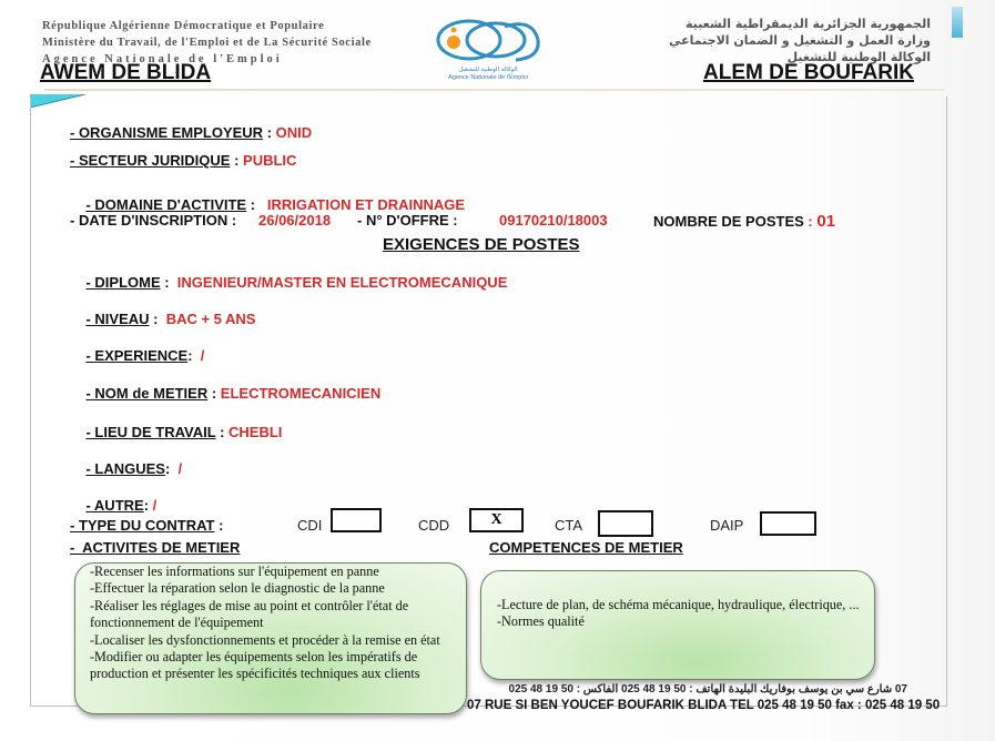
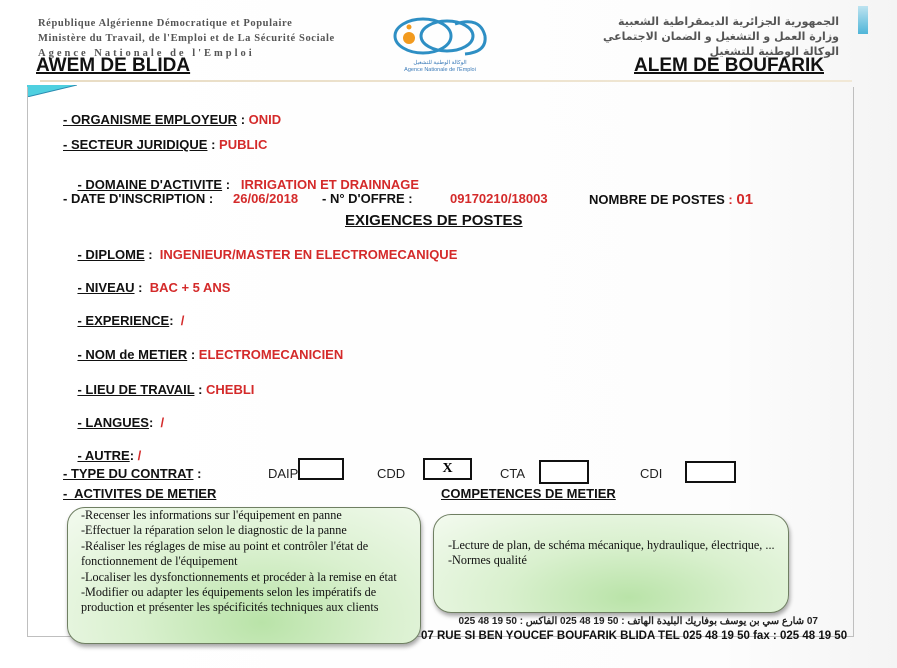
  République Algérienne Démocratique et Populaire
  Ministère du Travail, de l'Emploi et de La Sécurité Sociale
  Agence Nationale de l'Emploi
  الجمهورية الجزائرية الديمقراطية الشعبية
  وزارة العمل و التشغيل و الضمان الاجتماعي
  الوكالة الوطنية للتشغيل
  AWEM DE BLIDA
  ALEM DE BOUFARIK
  - ORGANISME EMPLOYEUR : ONID
  - SECTEUR JURIDIQUE : PUBLIC
  - DOMAINE D'ACTIVITE : IRRIGATION ET DRAINNAGE
  - DATE D'INSCRIPTION :
  26/06/2018
  - N° D'OFFRE :
  09170210/18003
  NOMBRE DE POSTES : 01
  EXIGENCES DE POSTES
  - DIPLOME : INGENIEUR/MASTER EN ELECTROMECANIQUE
  - NIVEAU : BAC + 5 ANS
  - EXPERIENCE: /
  - NOM de METIER : ELECTROMECANICIEN
  - LIEU DE TRAVAIL : CHEBLI
  - LANGUES: /
  - AUTRE: /
  - TYPE DU CONTRAT :
- CDI
+ DAIP
  CDD
  X
  CTA
- DAIP
+ CDI
  - ACTIVITES DE METIER
  COMPETENCES DE METIER
  -Recenser les informations sur l'équipement en panne
  -Effectuer la réparation selon le diagnostic de la panne
  -Réaliser les réglages de mise au point et contrôler l'état de fonctionnement de l'équipement
  -Localiser les dysfonctionnements et procéder à la remise en état
  -Modifier ou adapter les équipements selon les impératifs de production et présenter les spécificités techniques aux clients
  -Lecture de plan, de schéma mécanique, hydraulique, électrique, ...
  -Normes qualité
  07 شارع سي بن يوسف بوفاريك البليدة الهاتف : 50 19 48 025 الفاكس : 50 19 48 025
  07 RUE SI BEN YOUCEF BOUFARIK BLIDA TEL 025 48 19 50 fax : 025 48 19 50
